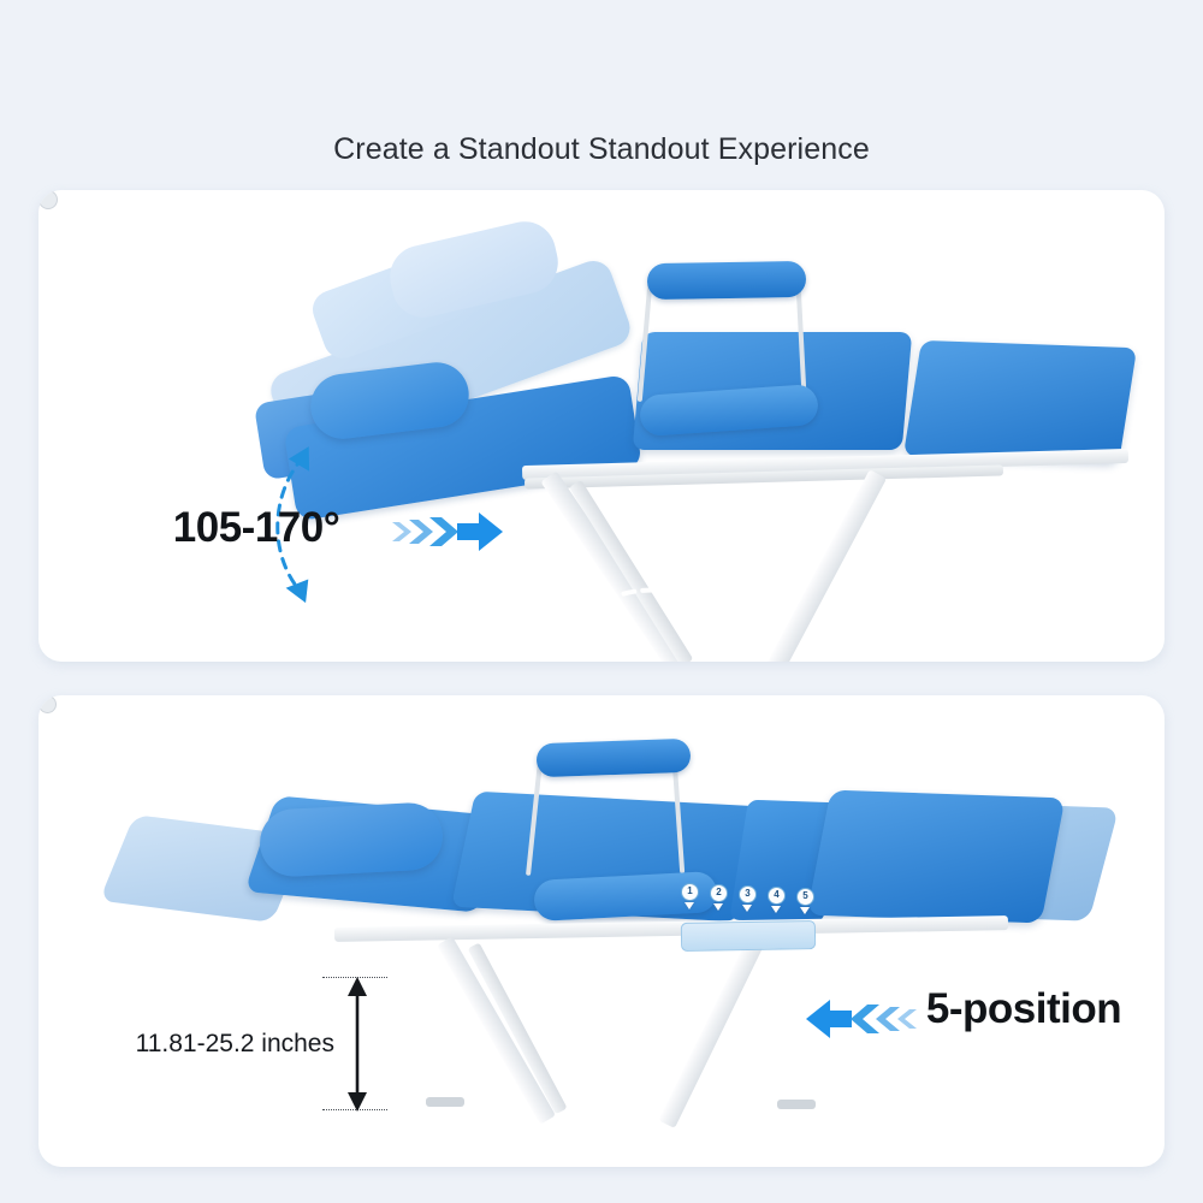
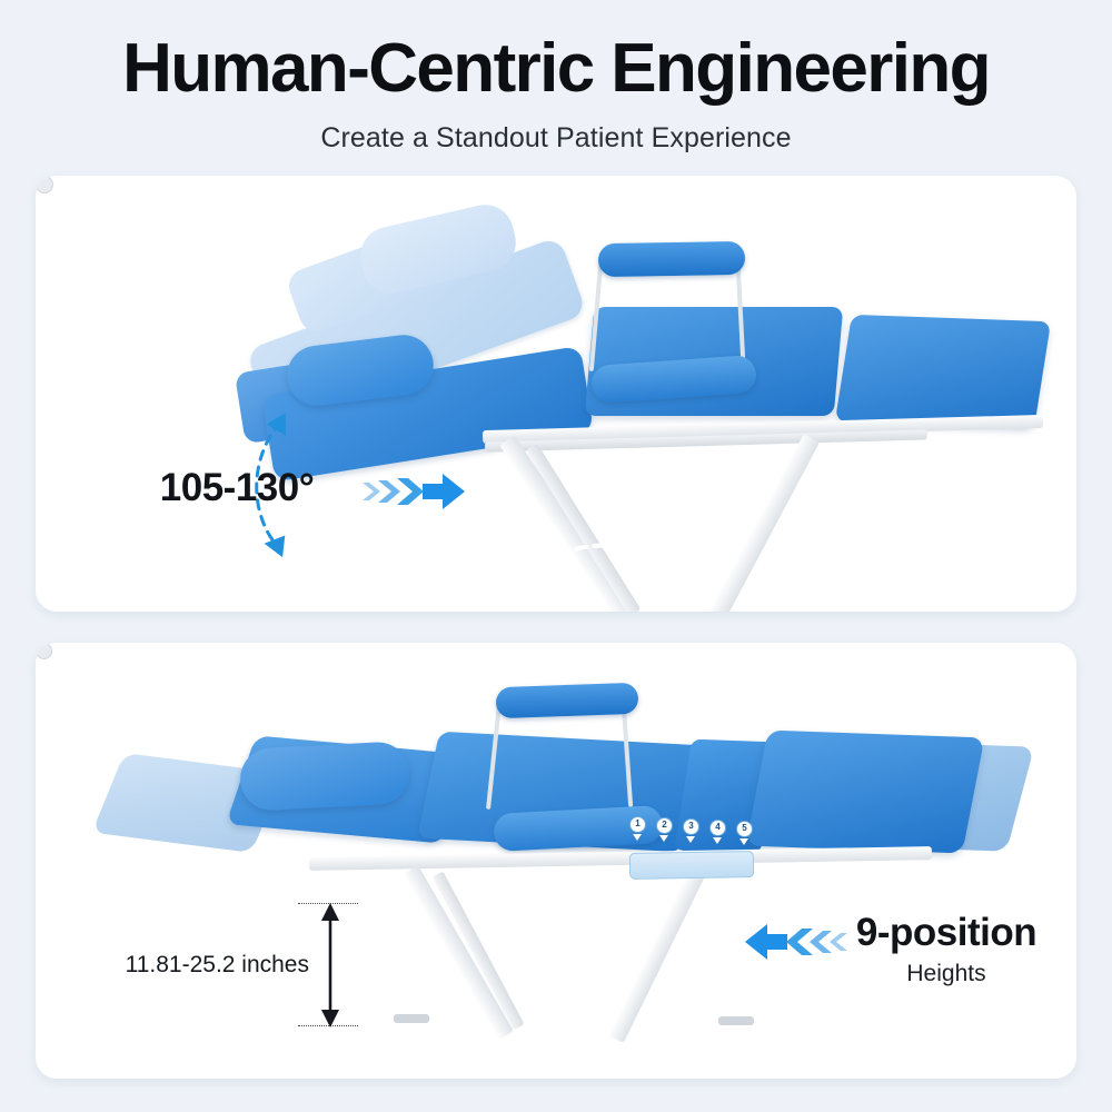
+ Human-Centric Engineering
- Create a Standout Standout Experience
+ Create a Standout Patient Experience
- 105-170°
+ 105-130°
  1
  2
  3
  4
  5
  11.81-25.2 inches
- 5-position
+ 9-position
+ Heights
